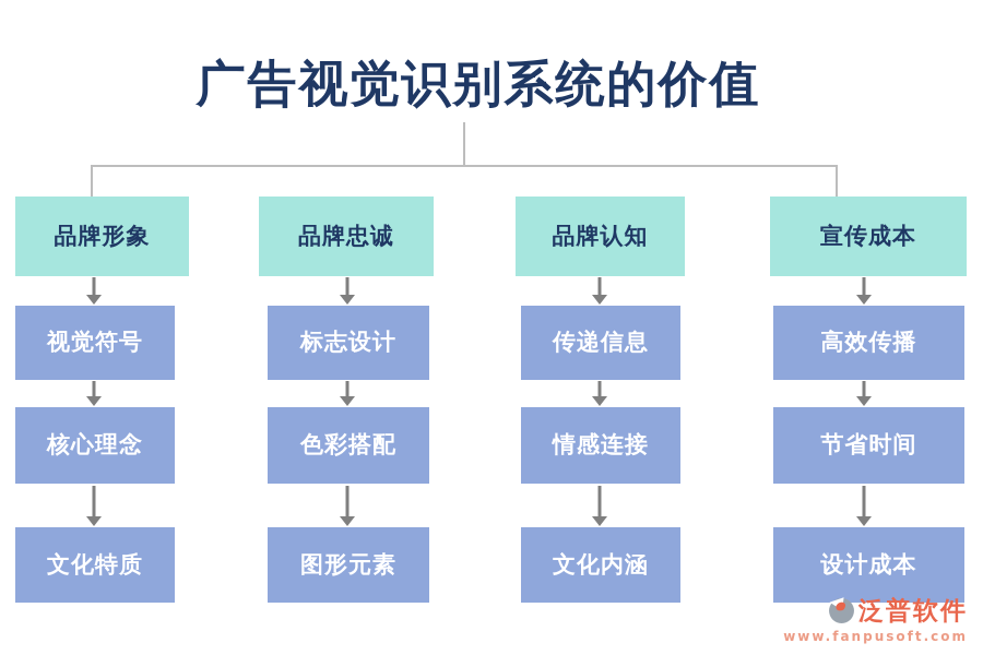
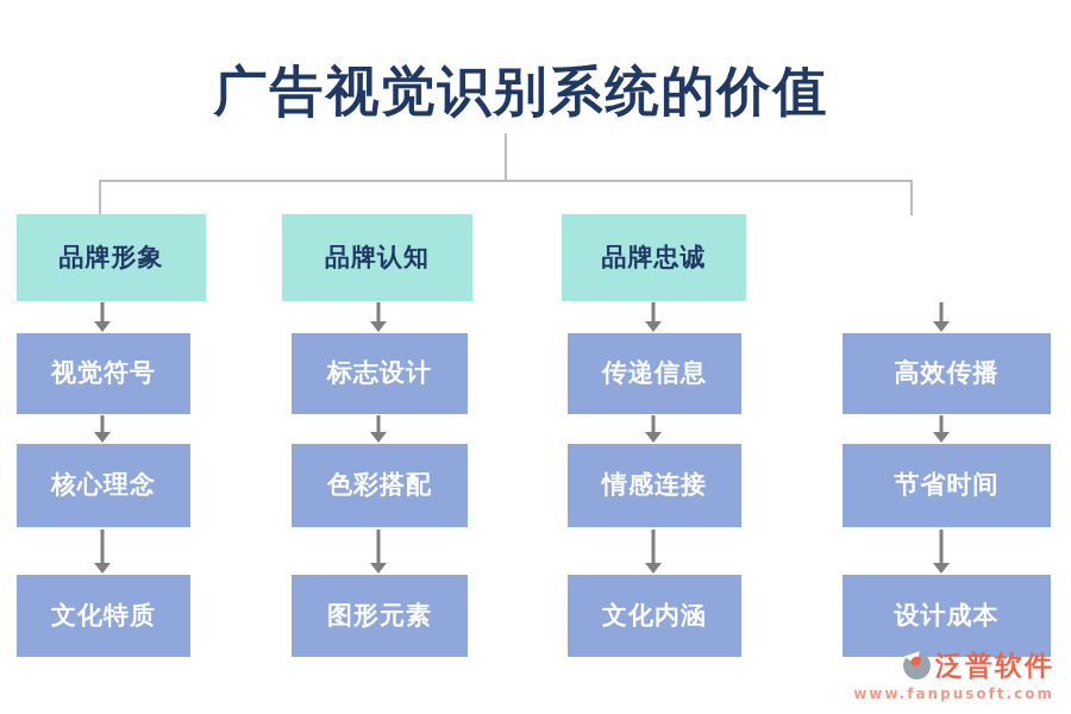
  广告视觉识别系统的价值
  品牌形象
  视觉符号
  核心理念
  文化特质
- 品牌忠诚
+ 品牌认知
  标志设计
  色彩搭配
  图形元素
- 品牌认知
+ 品牌忠诚
  传递信息
  情感连接
  文化内涵
- 宣传成本
  高效传播
  节省时间
  设计成本
  泛普软件
  www.fanpusoft.com
